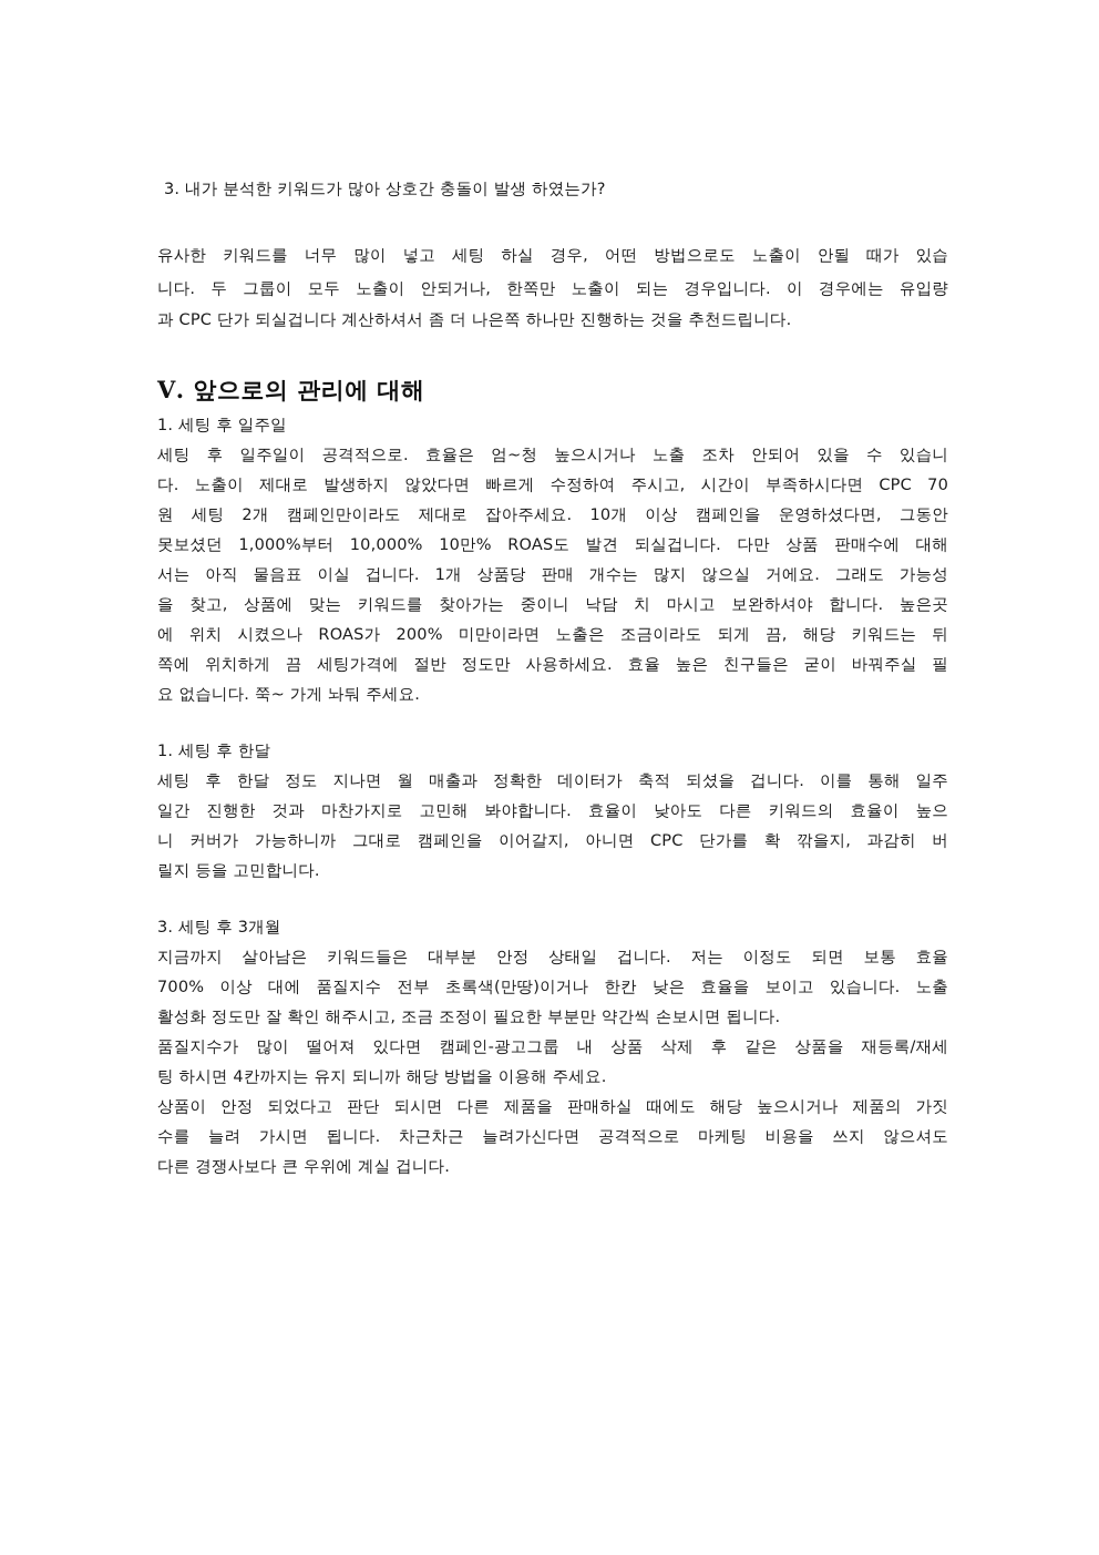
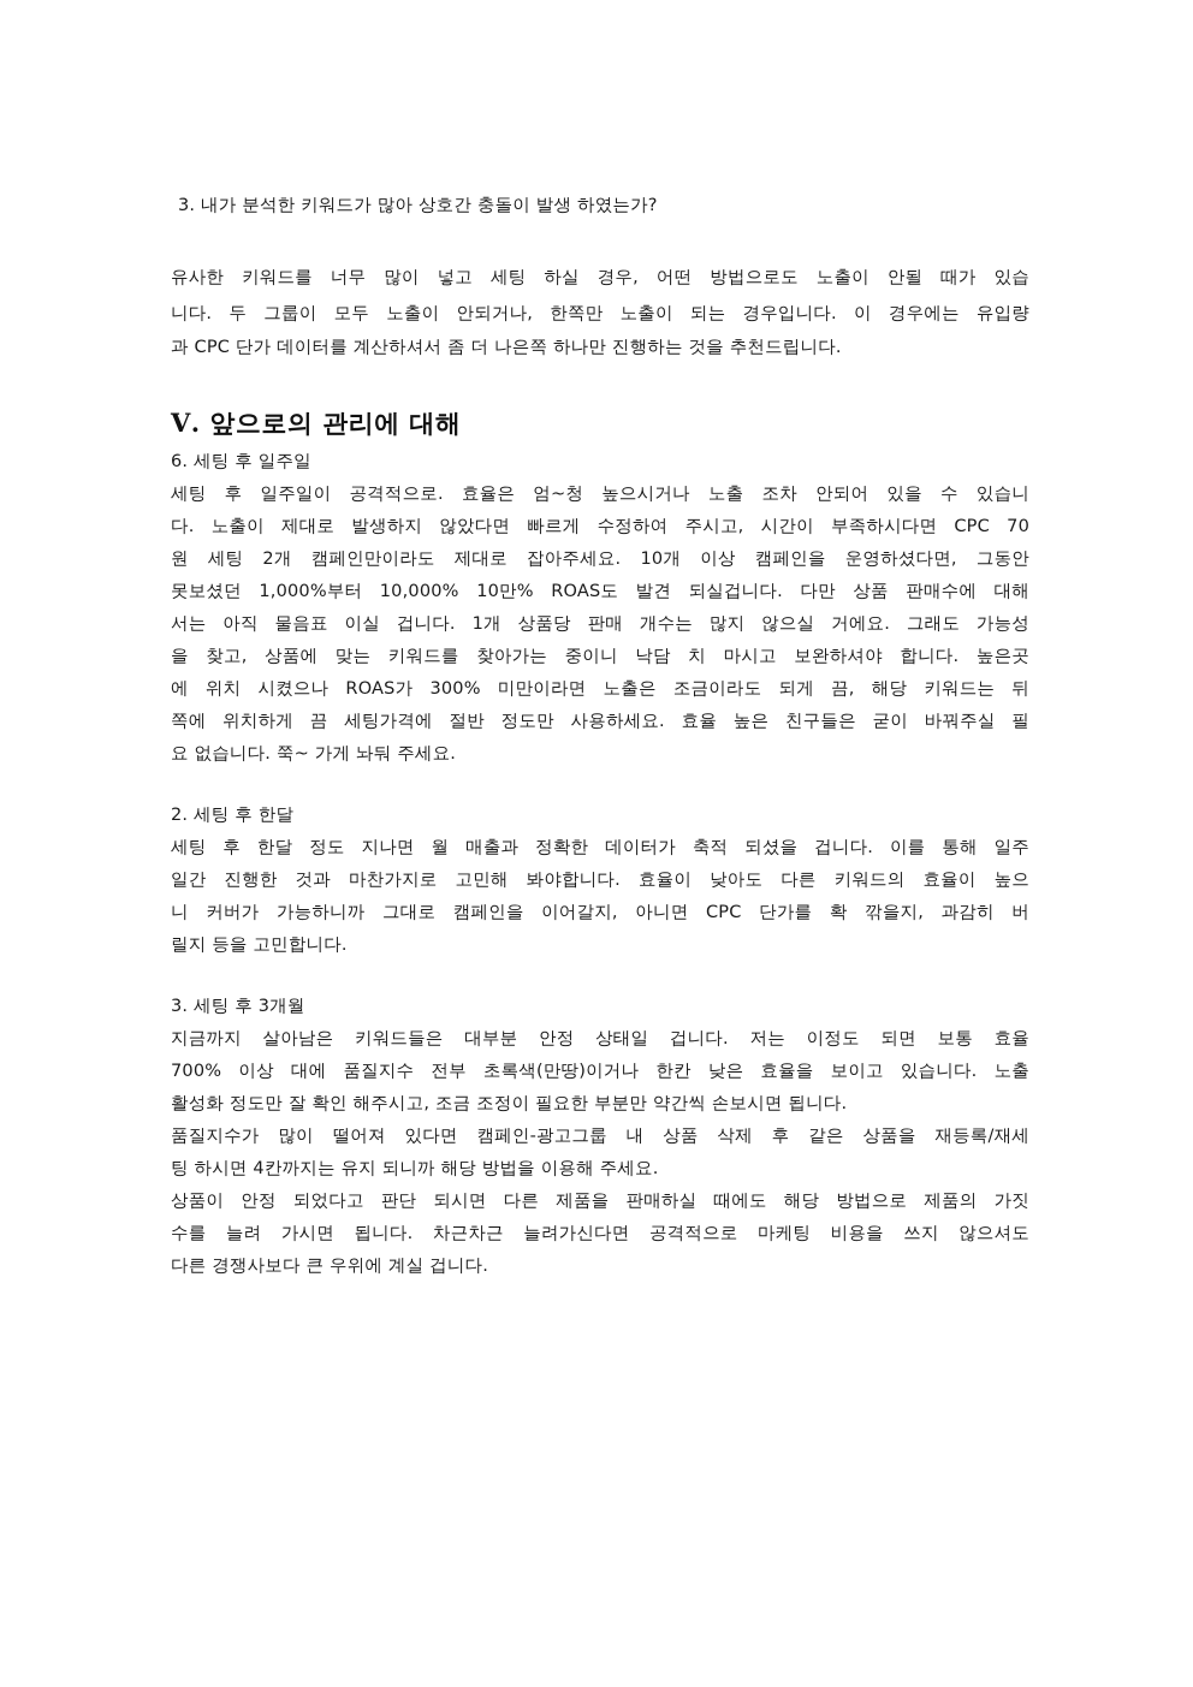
  3. 내가 분석한 키워드가 많아 상호간 충돌이 발생 하였는가?
  유사한 키워드를 너무 많이 넣고 세팅 하실 경우, 어떤 방법으로도 노출이 안될 때가 있습
  니다. 두 그룹이 모두 노출이 안되거나, 한쪽만 노출이 되는 경우입니다. 이 경우에는 유입량
- 과 CPC 단가 되실겁니다 계산하셔서 좀 더 나은쪽 하나만 진행하는 것을 추천드립니다.
+ 과 CPC 단가 데이터를 계산하셔서 좀 더 나은쪽 하나만 진행하는 것을 추천드립니다.
  Ⅴ. 앞으로의 관리에 대해
- 1. 세팅 후 일주일
+ 6. 세팅 후 일주일
  세팅 후 일주일이 공격적으로. 효율은 엄~청 높으시거나 노출 조차 안되어 있을 수 있습니
  다. 노출이 제대로 발생하지 않았다면 빠르게 수정하여 주시고, 시간이 부족하시다면 CPC 70
  원 세팅 2개 캠페인만이라도 제대로 잡아주세요. 10개 이상 캠페인을 운영하셨다면, 그동안
  못보셨던 1,000%부터 10,000% 10만% ROAS도 발견 되실겁니다. 다만 상품 판매수에 대해
  서는 아직 물음표 이실 겁니다. 1개 상품당 판매 개수는 많지 않으실 거에요. 그래도 가능성
  을 찾고, 상품에 맞는 키워드를 찾아가는 중이니 낙담 치 마시고 보완하셔야 합니다. 높은곳
- 에 위치 시켰으나 ROAS가 200% 미만이라면 노출은 조금이라도 되게 끔, 해당 키워드는 뒤
+ 에 위치 시켰으나 ROAS가 300% 미만이라면 노출은 조금이라도 되게 끔, 해당 키워드는 뒤
  쪽에 위치하게 끔 세팅가격에 절반 정도만 사용하세요. 효율 높은 친구들은 굳이 바꿔주실 필
  요 없습니다. 쭉~ 가게 놔둬 주세요.
- 1. 세팅 후 한달
+ 2. 세팅 후 한달
  세팅 후 한달 정도 지나면 월 매출과 정확한 데이터가 축적 되셨을 겁니다. 이를 통해 일주
  일간 진행한 것과 마찬가지로 고민해 봐야합니다. 효율이 낮아도 다른 키워드의 효율이 높으
  니 커버가 가능하니까 그대로 캠페인을 이어갈지, 아니면 CPC 단가를 확 깎을지, 과감히 버
  릴지 등을 고민합니다.
  3. 세팅 후 3개월
  지금까지 살아남은 키워드들은 대부분 안정 상태일 겁니다. 저는 이정도 되면 보통 효율
  700% 이상 대에 품질지수 전부 초록색(만땅)이거나 한칸 낮은 효율을 보이고 있습니다. 노출
  활성화 정도만 잘 확인 해주시고, 조금 조정이 필요한 부분만 약간씩 손보시면 됩니다.
  품질지수가 많이 떨어져 있다면 캠페인-광고그룹 내 상품 삭제 후 같은 상품을 재등록/재세
  팅 하시면 4칸까지는 유지 되니까 해당 방법을 이용해 주세요.
- 상품이 안정 되었다고 판단 되시면 다른 제품을 판매하실 때에도 해당 높으시거나 제품의 가짓
+ 상품이 안정 되었다고 판단 되시면 다른 제품을 판매하실 때에도 해당 방법으로 제품의 가짓
  수를 늘려 가시면 됩니다. 차근차근 늘려가신다면 공격적으로 마케팅 비용을 쓰지 않으셔도
  다른 경쟁사보다 큰 우위에 계실 겁니다.
